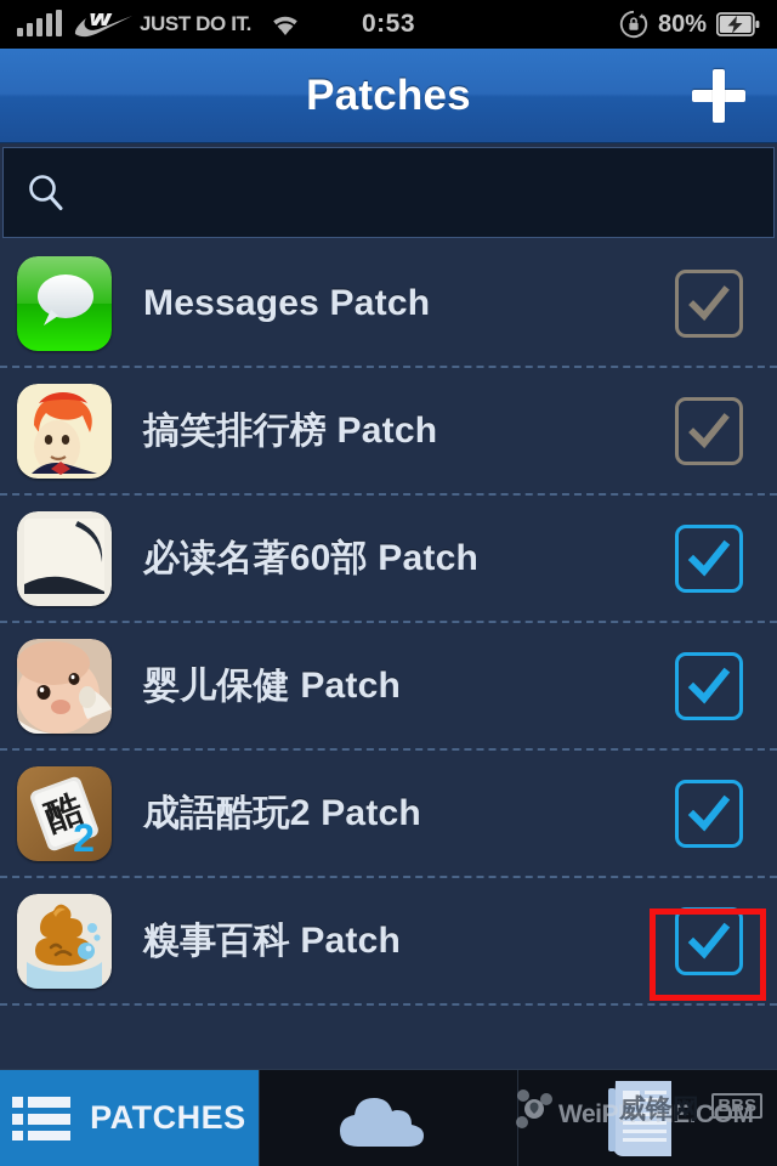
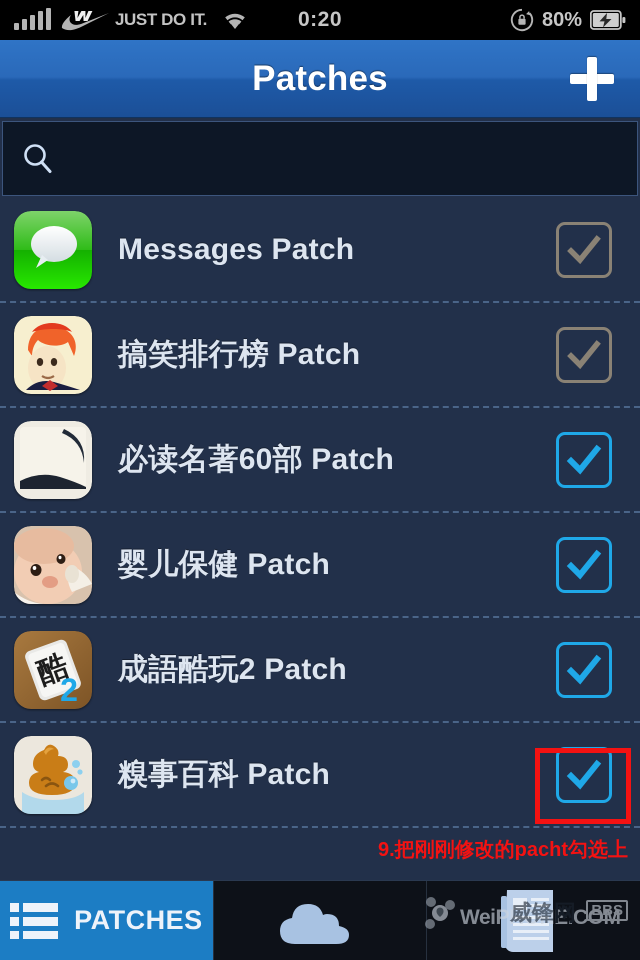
  JUST DO IT.
- 0:53
+ 0:20
  80%
  Patches
  Messages Patch
  搞笑排行榜 Patch
  必读名著60部 Patch
  婴儿保健 Patch
  2
  成語酷玩2 Patch
  糗事百科 Patch
+ 9.把刚刚修改的pacht勾选上
  PATCHES
  WeiPHONE.COM
  威锋网
  BBS
